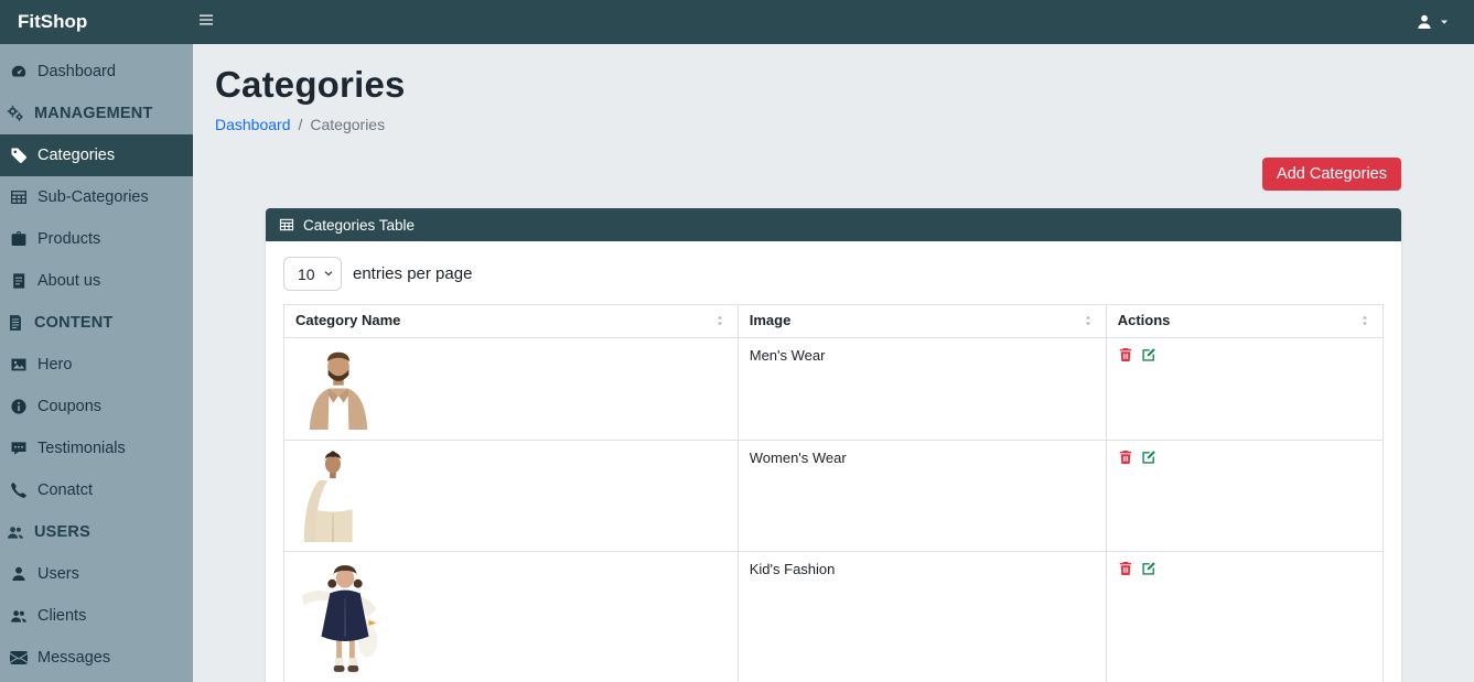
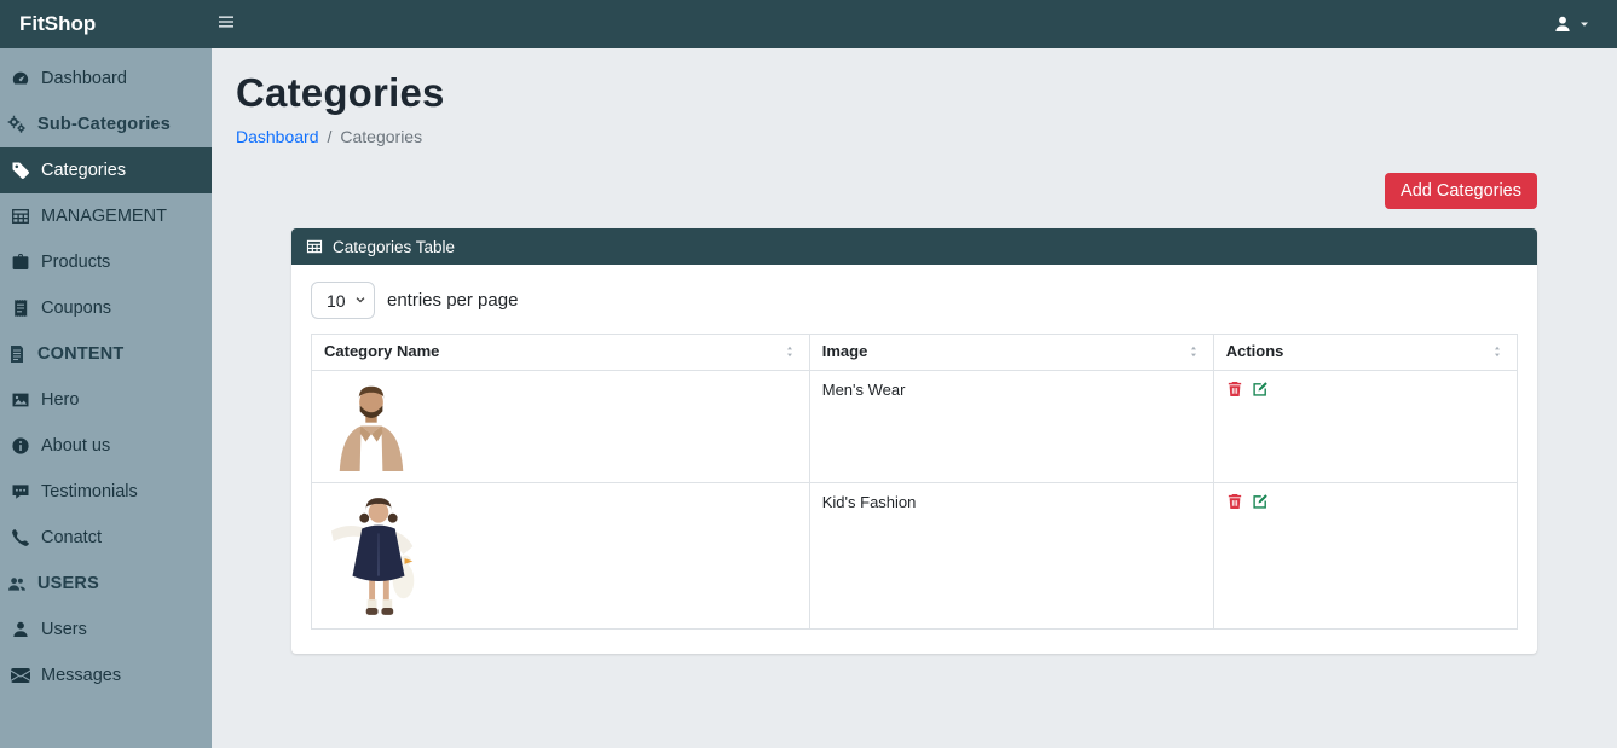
  FitShop
  Dashboard
- MANAGEMENT
+ Sub-Categories
  Categories
- Sub-Categories
+ MANAGEMENT
  Products
- About us
+ Coupons
  CONTENT
  Hero
- Coupons
+ About us
  Testimonials
  Conatct
  USERS
  Users
- Clients
  Messages
  Categories
  Dashboard
  /
  Categories
  Add Categories
  Categories Table
  10
  entries per page
  Category Name	Image	Actions
  	Men's Wear
- 	Women's Wear
  	Kid's Fashion
